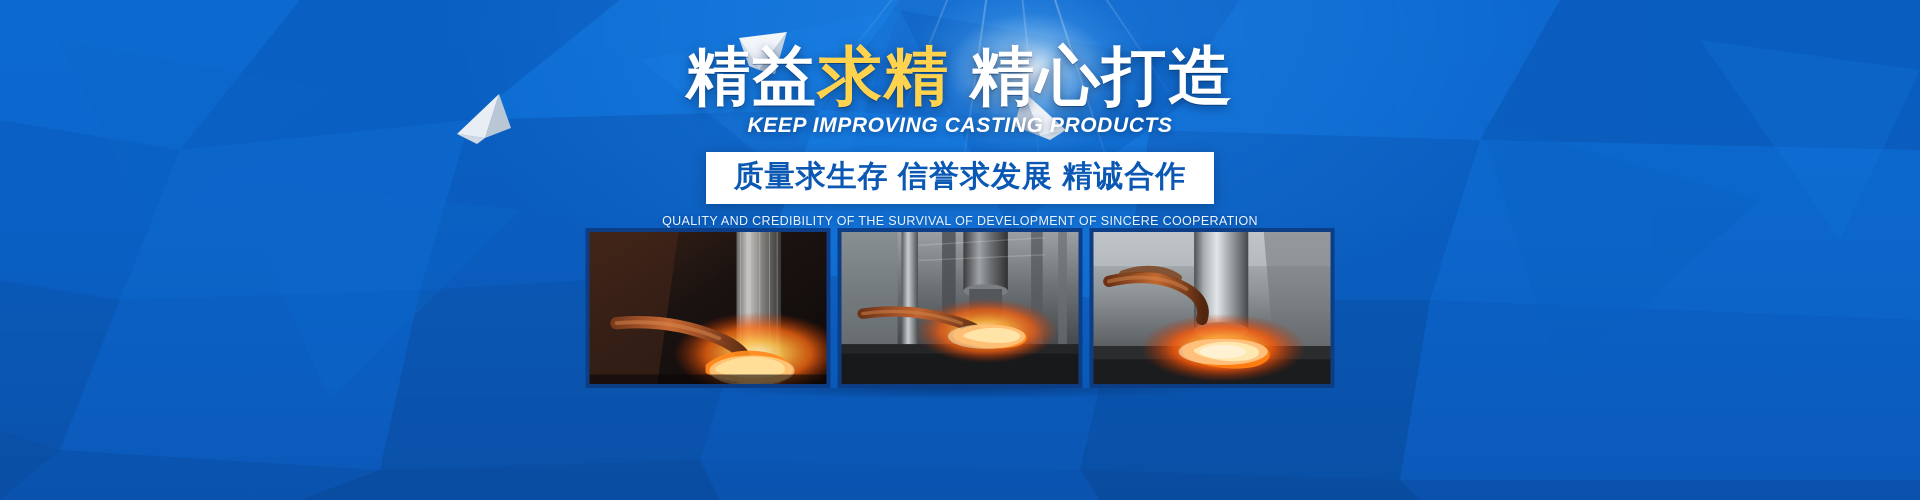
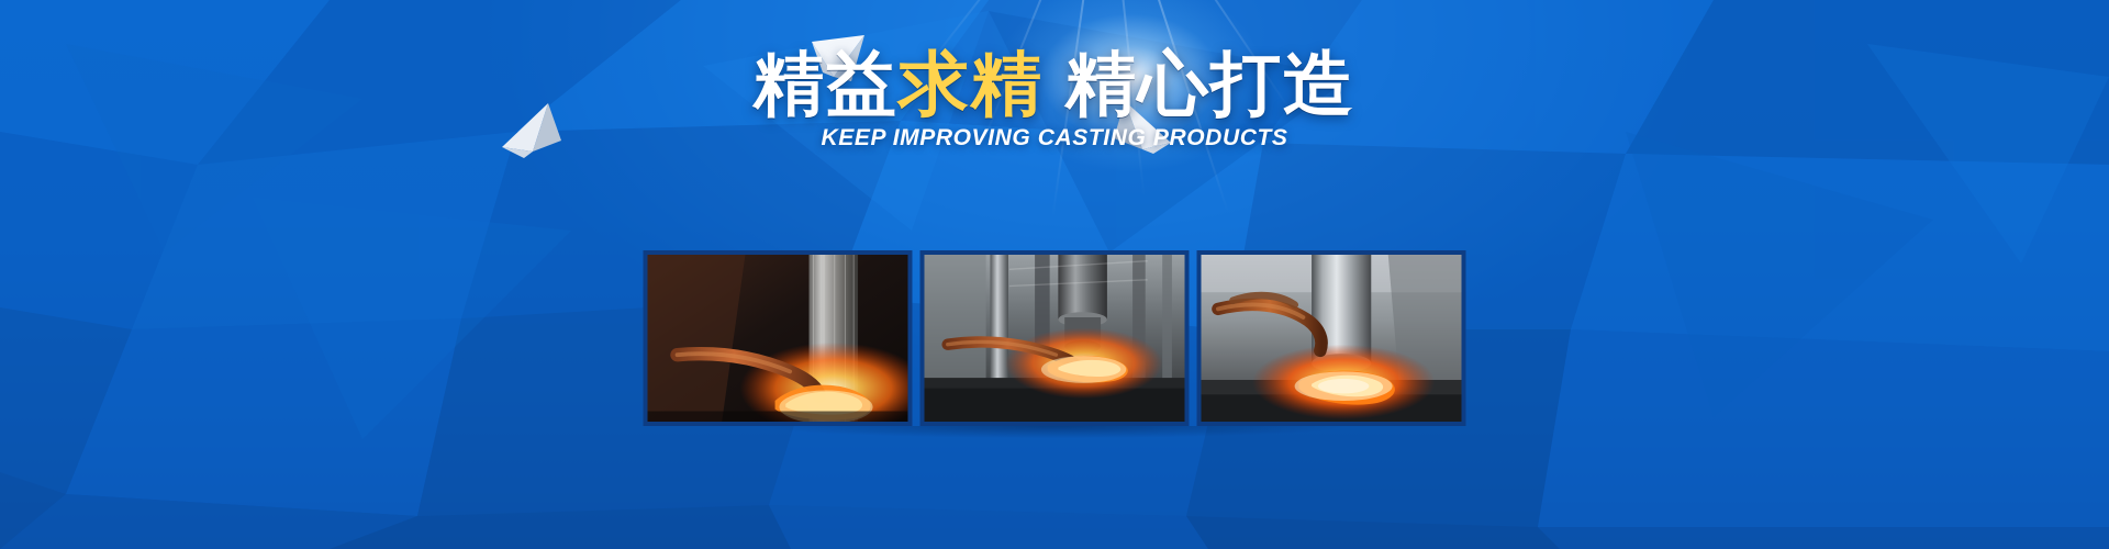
  精益求精 精心打造
  KEEP IMPROVING CASTING PRODUCTS
- 质量求生存 信誉求发展 精诚合作
- QUALITY AND CREDIBILITY OF THE SURVIVAL OF DEVELOPMENT OF SINCERE COOPERATION
